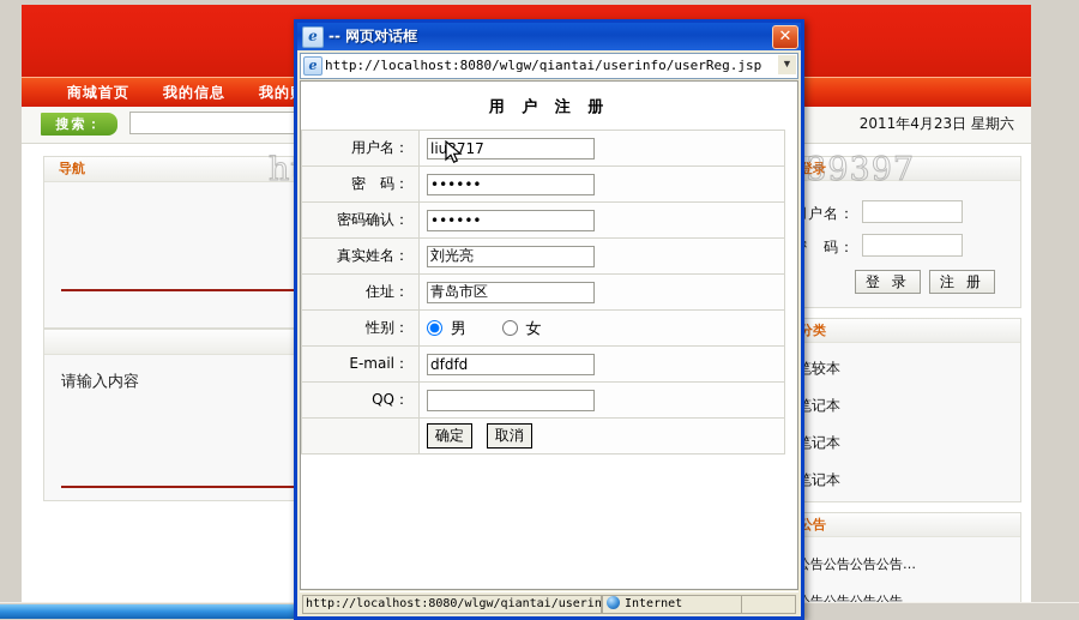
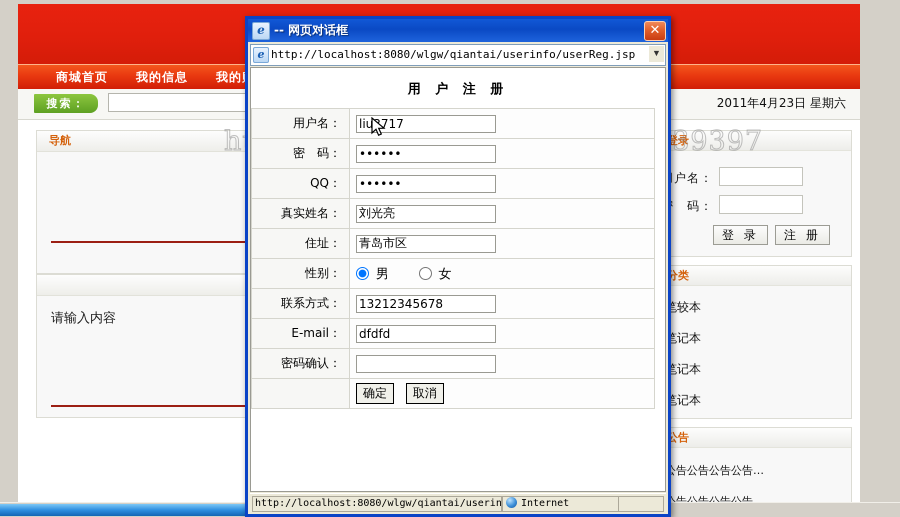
  商城首页
  我的信息
  搜索：
  2011年4月23日 星期六
  导航
  请输入内容
  登录
  户名：
  登 录
  注 册
  分类
  笔较本
  笔记本
  笔记本
  笔记本
  公告
  告公告公告公告…
  e
  -- 网页对话框
  ✕
  e
  http://localhost:8080/wlgw/qiantai/userinfo/userReg.jsp
  ▼
  用 户 注 册
  用户名：	liu717
  密 码：
- 密码确认：
+ QQ：
  真实姓名：	刘光亮
  住址：	青岛市区
  性别：	男 女
+ 联系方式：	13212345678
  E-mail：	dfdfd
- QQ：
+ 密码确认：
  	确定 取消
  http://localhost:8080/wlgw/qiantai/userin
  Internet
